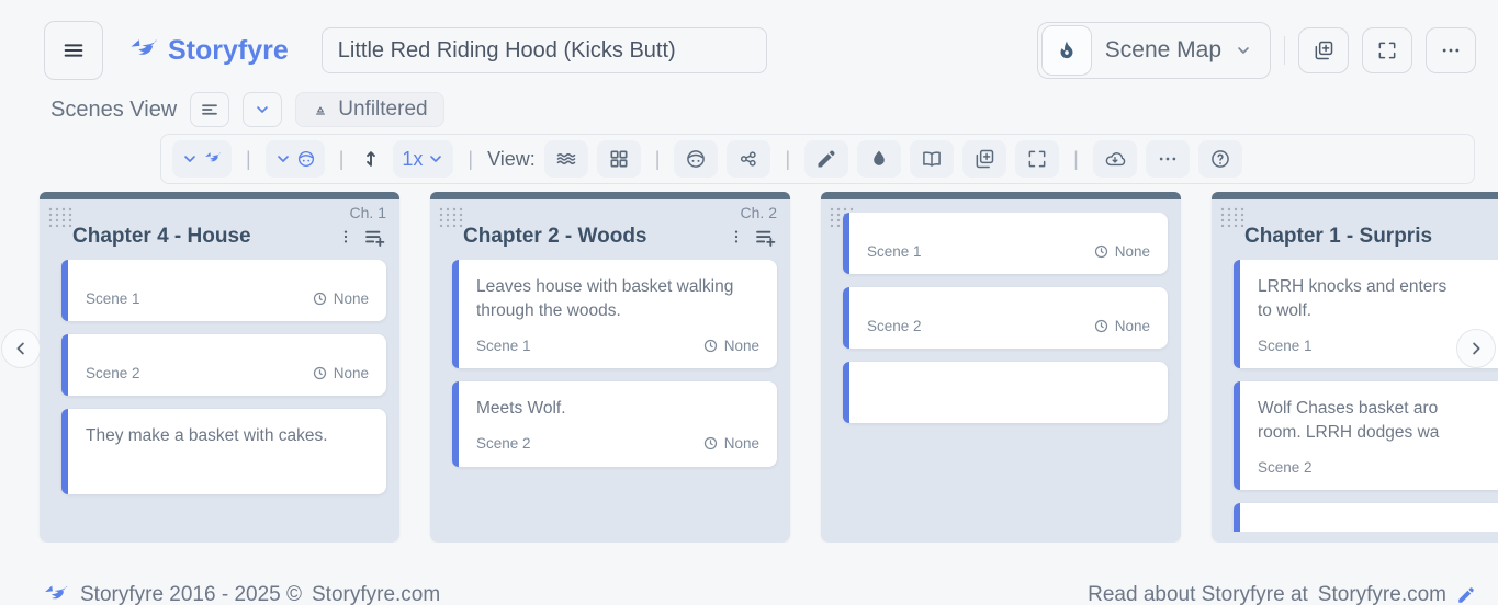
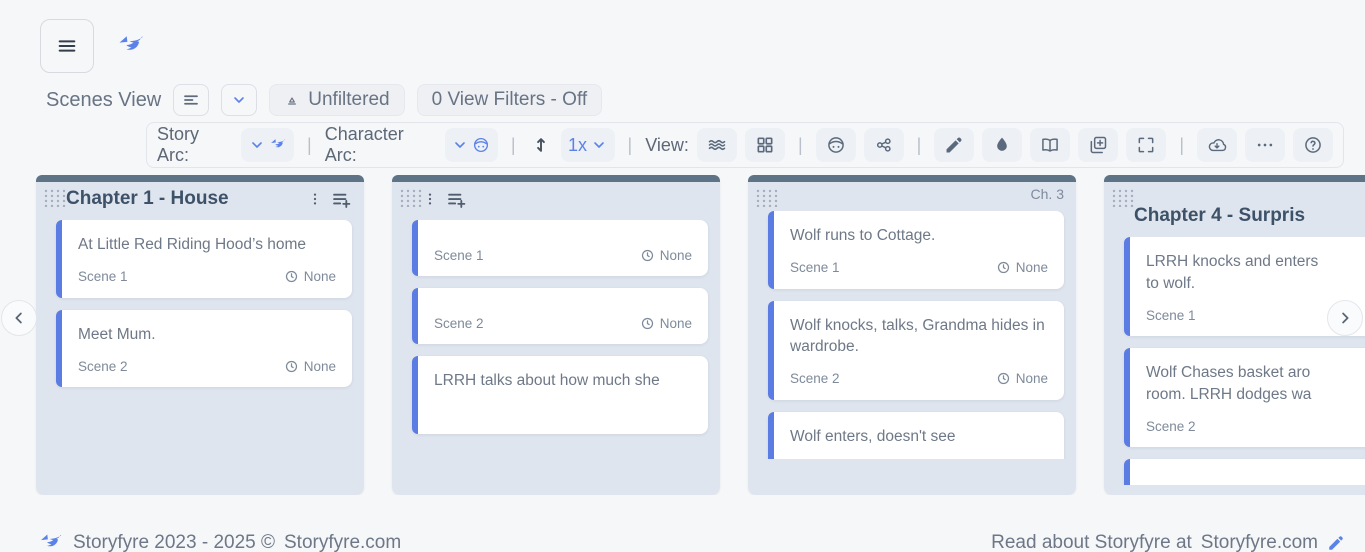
- Storyfyre
- Little Red Riding Hood (Kicks Butt)
- Scene Map
  Scenes View
  Unfiltered
+ 0 View Filters - Off
+ Story Arc:
  |
+ Character Arc:
  |
  1x
  |
  View:
  |
  |
  |
- Ch. 1
- Chapter 4 - House
+ Chapter 1 - House
+ At Little Red Riding Hood’s home
  Scene 1
  None
+ Meet Mum.
  Scene 2
  None
- They make a basket with cakes.
- Ch. 2
- Chapter 2 - Woods
- Leaves house with basket walking through the woods.
  Scene 1
  None
- Meets Wolf.
  Scene 2
  None
+ LRRH talks about how much she
+ Ch. 3
+ Wolf runs to Cottage.
  Scene 1
  None
+ Wolf knocks, talks, Grandma hides in wardrobe.
  Scene 2
  None
+ Wolf enters, doesn't see
- Chapter 1 - Surpris
+ Chapter 4 - Surpris
  LRRH knocks and enters
  to wolf.
  Scene 1
  Wolf Chases basket aro
  room. LRRH dodges wa
  Scene 2
- Storyfyre 2016 - 2025 ©
+ Storyfyre 2023 - 2025 ©
  Storyfyre.com
  Read about Storyfyre at
  Storyfyre.com
